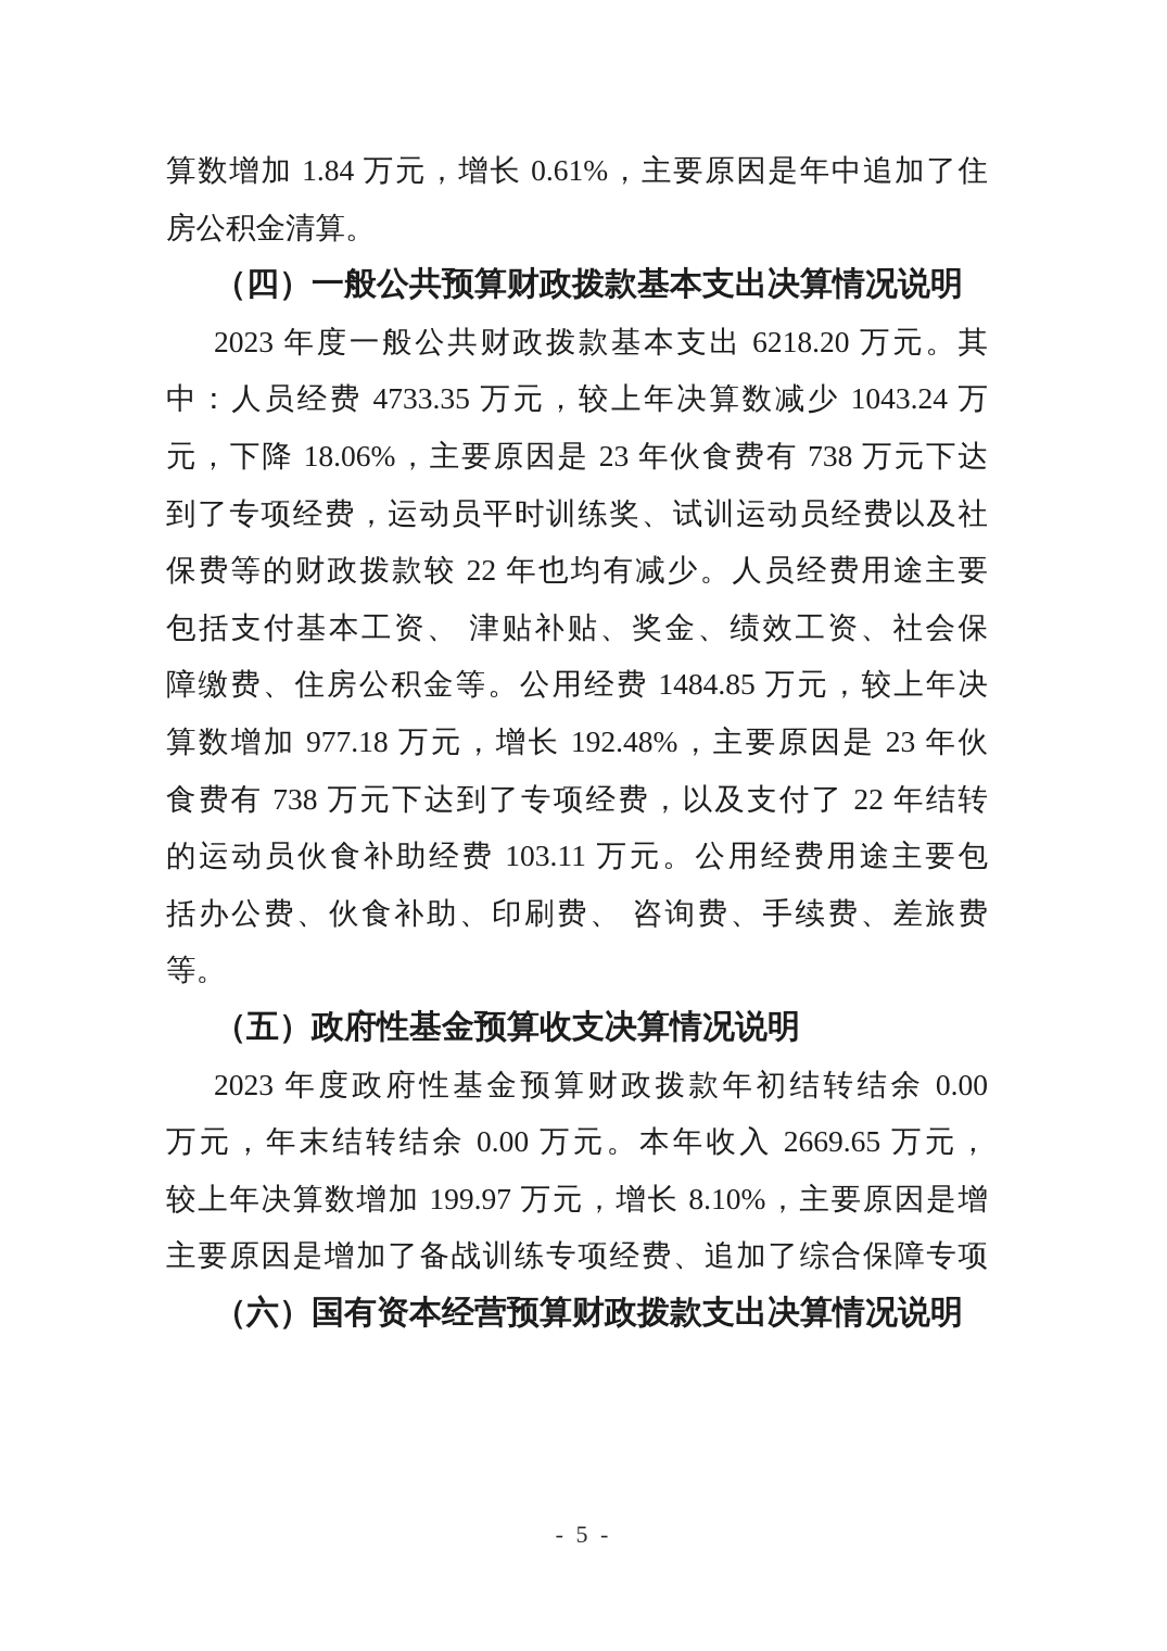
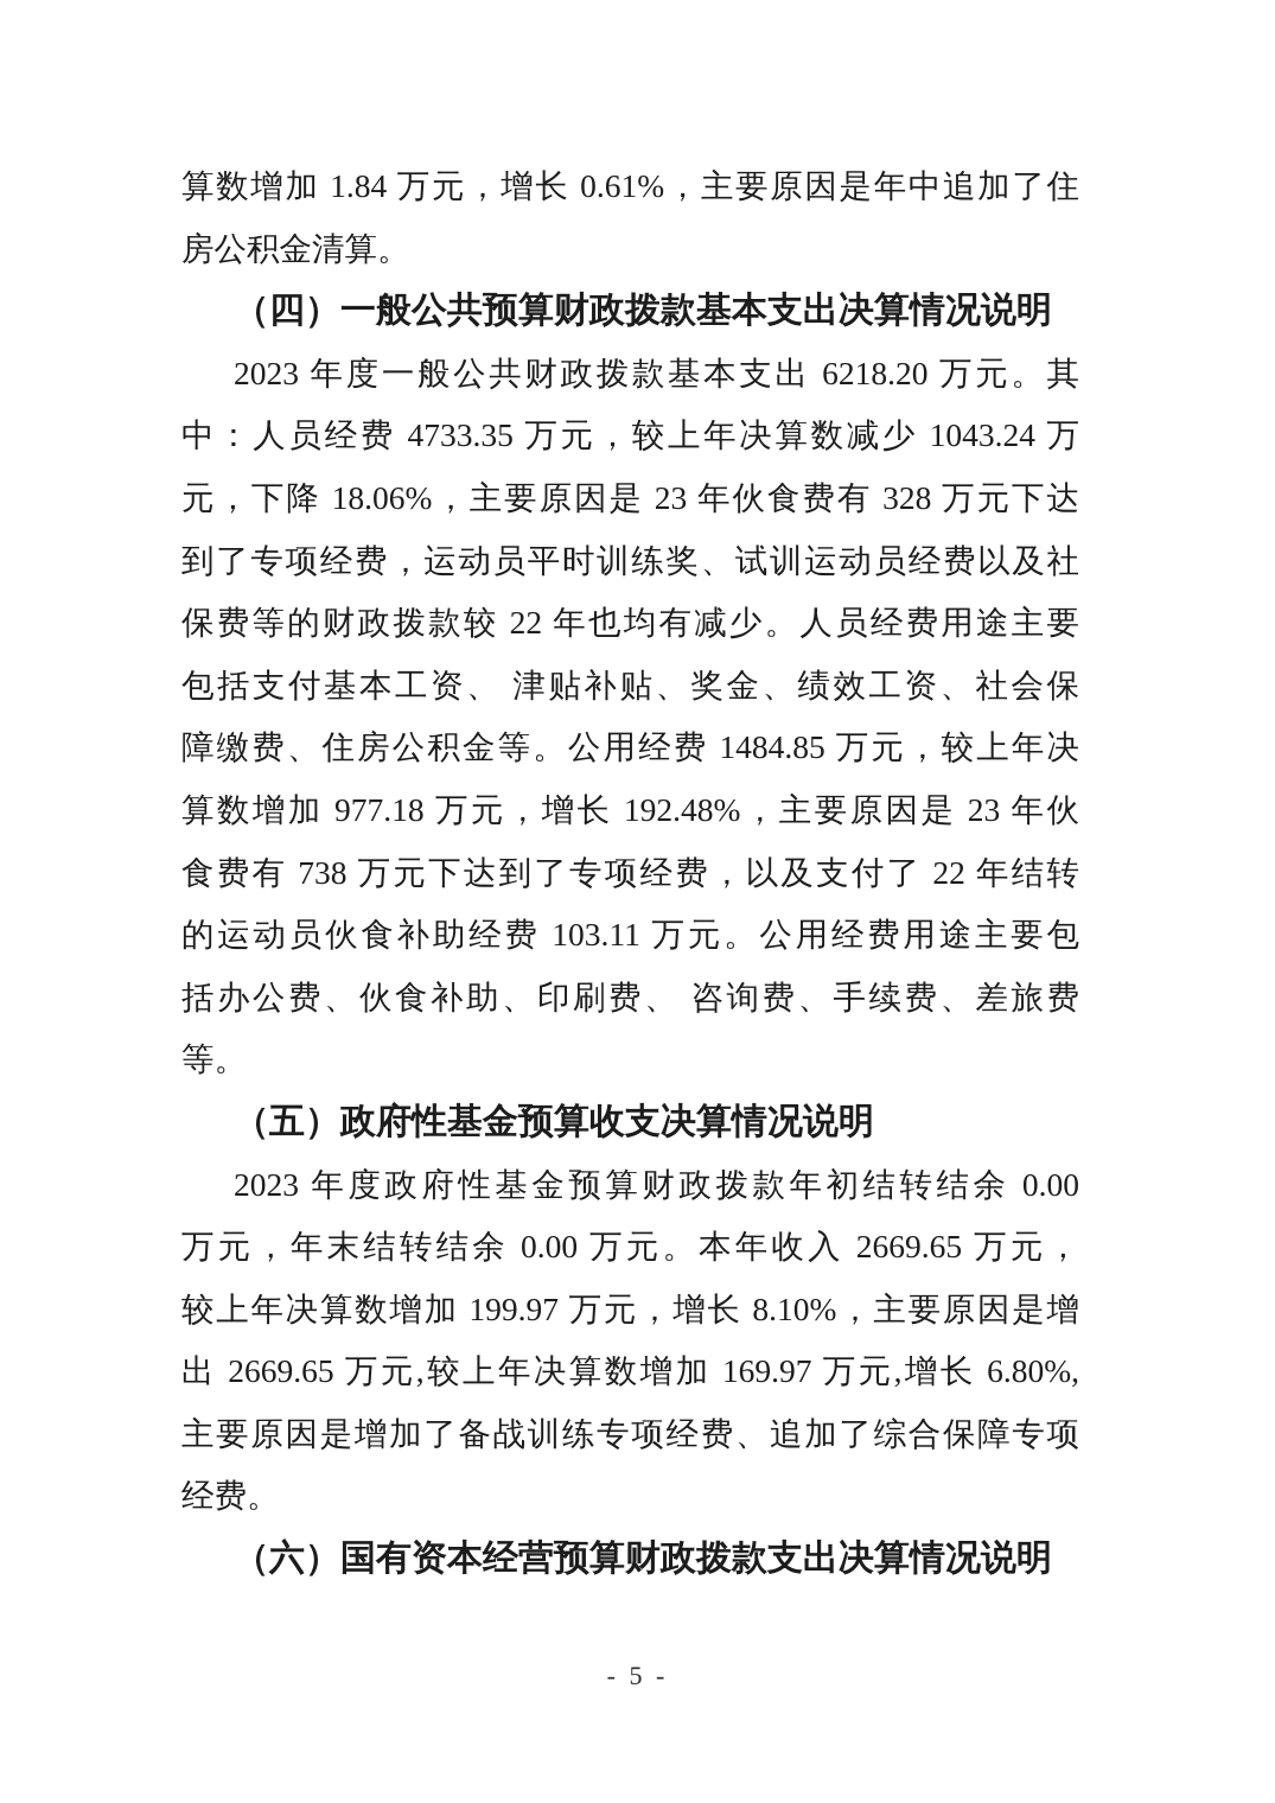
  算数增加 1.84 万元，增长 0.61%，主要原因是年中追加了住
  房公积金清算。
  （四）一般公共预算财政拨款基本支出决算情况说明
  2023 年度一般公共财政拨款基本支出 6218.20 万元。其
  中：人员经费 4733.35 万元，较上年决算数减少 1043.24 万
- 元，下降 18.06%，主要原因是 23 年伙食费有 738 万元下达
+ 元，下降 18.06%，主要原因是 23 年伙食费有 328 万元下达
  到了专项经费，运动员平时训练奖、试训运动员经费以及社
  保费等的财政拨款较 22 年也均有减少。人员经费用途主要
  包括支付基本工资、 津贴补贴、奖金、绩效工资、社会保
  障缴费、住房公积金等。公用经费 1484.85 万元，较上年决
  算数增加 977.18 万元，增长 192.48%，主要原因是 23 年伙
  食费有 738 万元下达到了专项经费，以及支付了 22 年结转
  的运动员伙食补助经费 103.11 万元。公用经费用途主要包
  括办公费、伙食补助、印刷费、 咨询费、手续费、差旅费
  等。
  （五）政府性基金预算收支决算情况说明
  2023 年度政府性基金预算财政拨款年初结转结余 0.00
  万元，年末结转结余 0.00 万元。本年收入 2669.65 万元，
  较上年决算数增加 199.97 万元，增长 8.10%，主要原因是增
+ 出 2669.65 万元,较上年决算数增加 169.97 万元,增长 6.80%,
  主要原因是增加了备战训练专项经费、追加了综合保障专项
+ 经费。
  （六）国有资本经营预算财政拨款支出决算情况说明
  - 5 -
